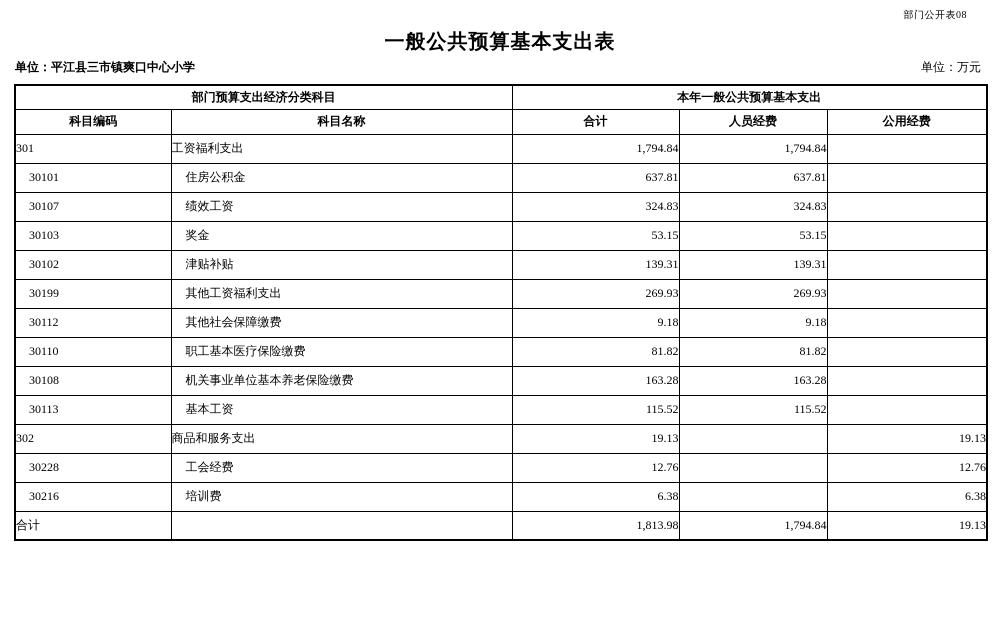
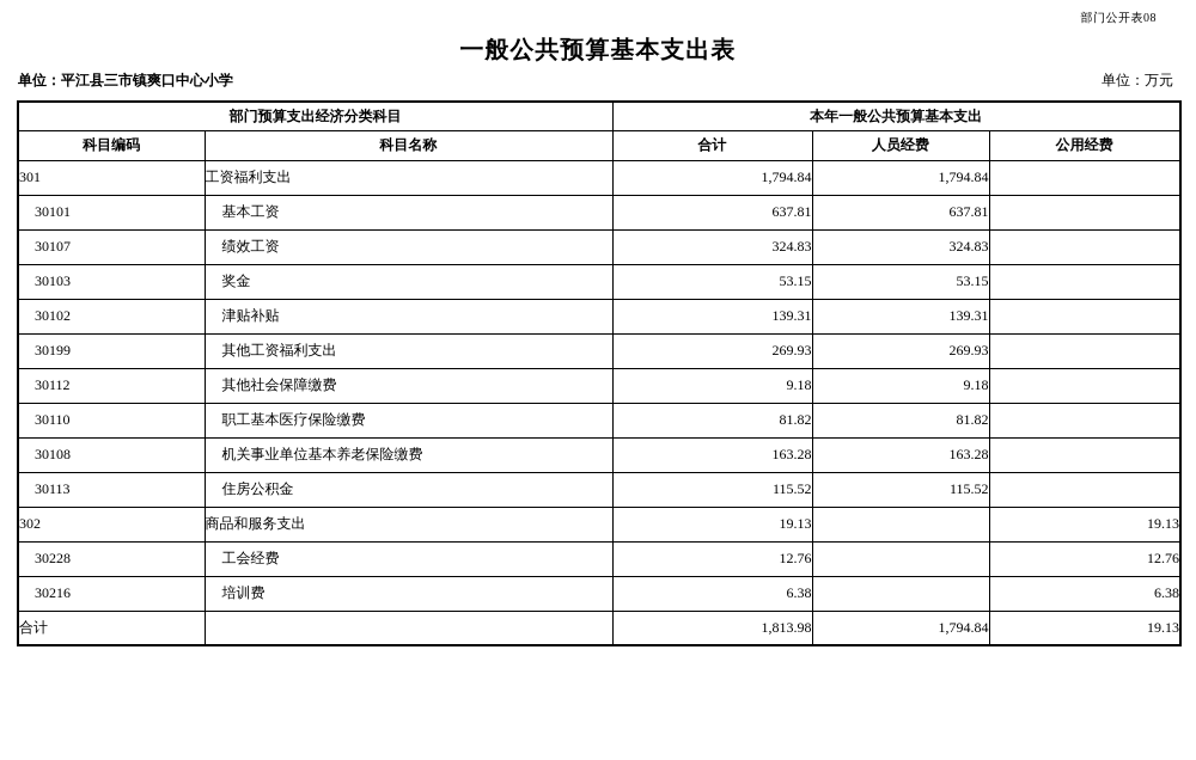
  部门公开表08
  一般公共预算基本支出表
  单位：平江县三市镇爽口中心小学
  单位：万元
  部门预算支出经济分类科目	本年一般公共预算基本支出
  科目编码	科目名称	合计	人员经费	公用经费
  301	工资福利支出	1,794.84	1,794.84
- 30101	住房公积金	637.81	637.81
+ 30101	基本工资	637.81	637.81
  30107	绩效工资	324.83	324.83
  30103	奖金	53.15	53.15
  30102	津贴补贴	139.31	139.31
  30199	其他工资福利支出	269.93	269.93
  30112	其他社会保障缴费	9.18	9.18
  30110	职工基本医疗保险缴费	81.82	81.82
  30108	机关事业单位基本养老保险缴费	163.28	163.28
- 30113	基本工资	115.52	115.52
+ 30113	住房公积金	115.52	115.52
  302	商品和服务支出	19.13		19.13
  30228	工会经费	12.76		12.76
  30216	培训费	6.38		6.38
  合计		1,813.98	1,794.84	19.13
